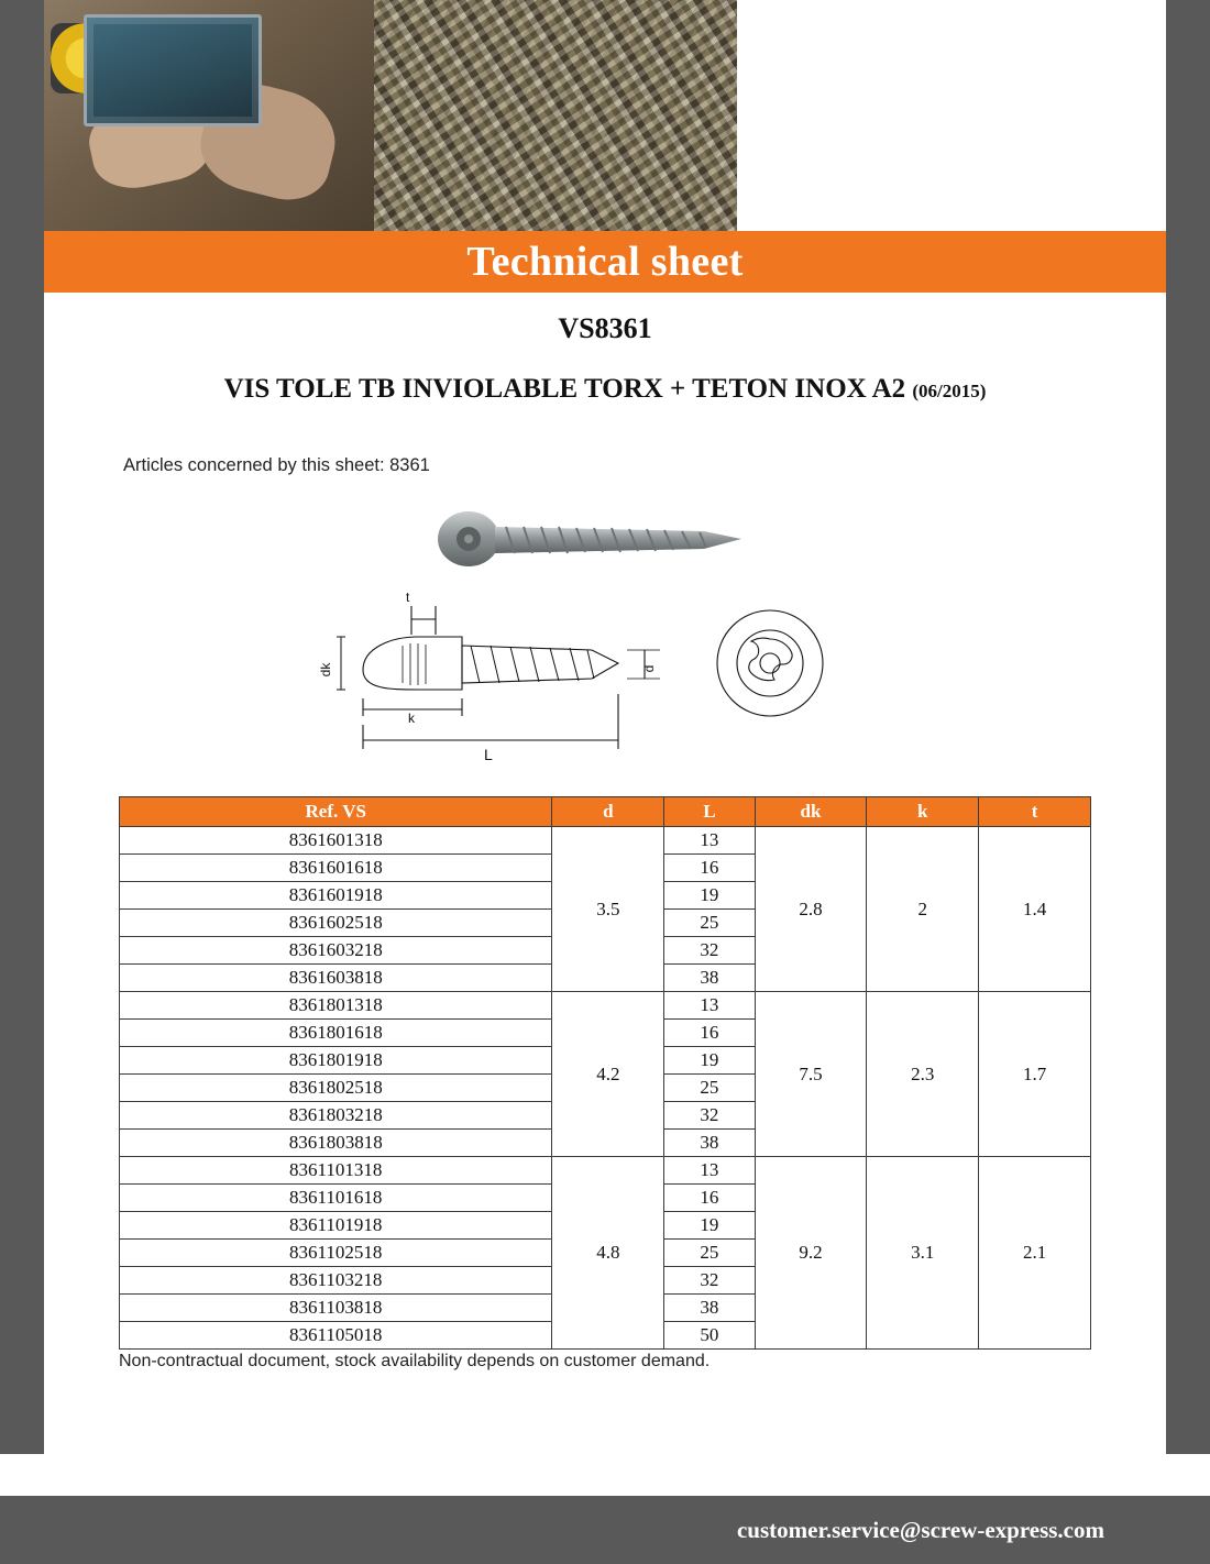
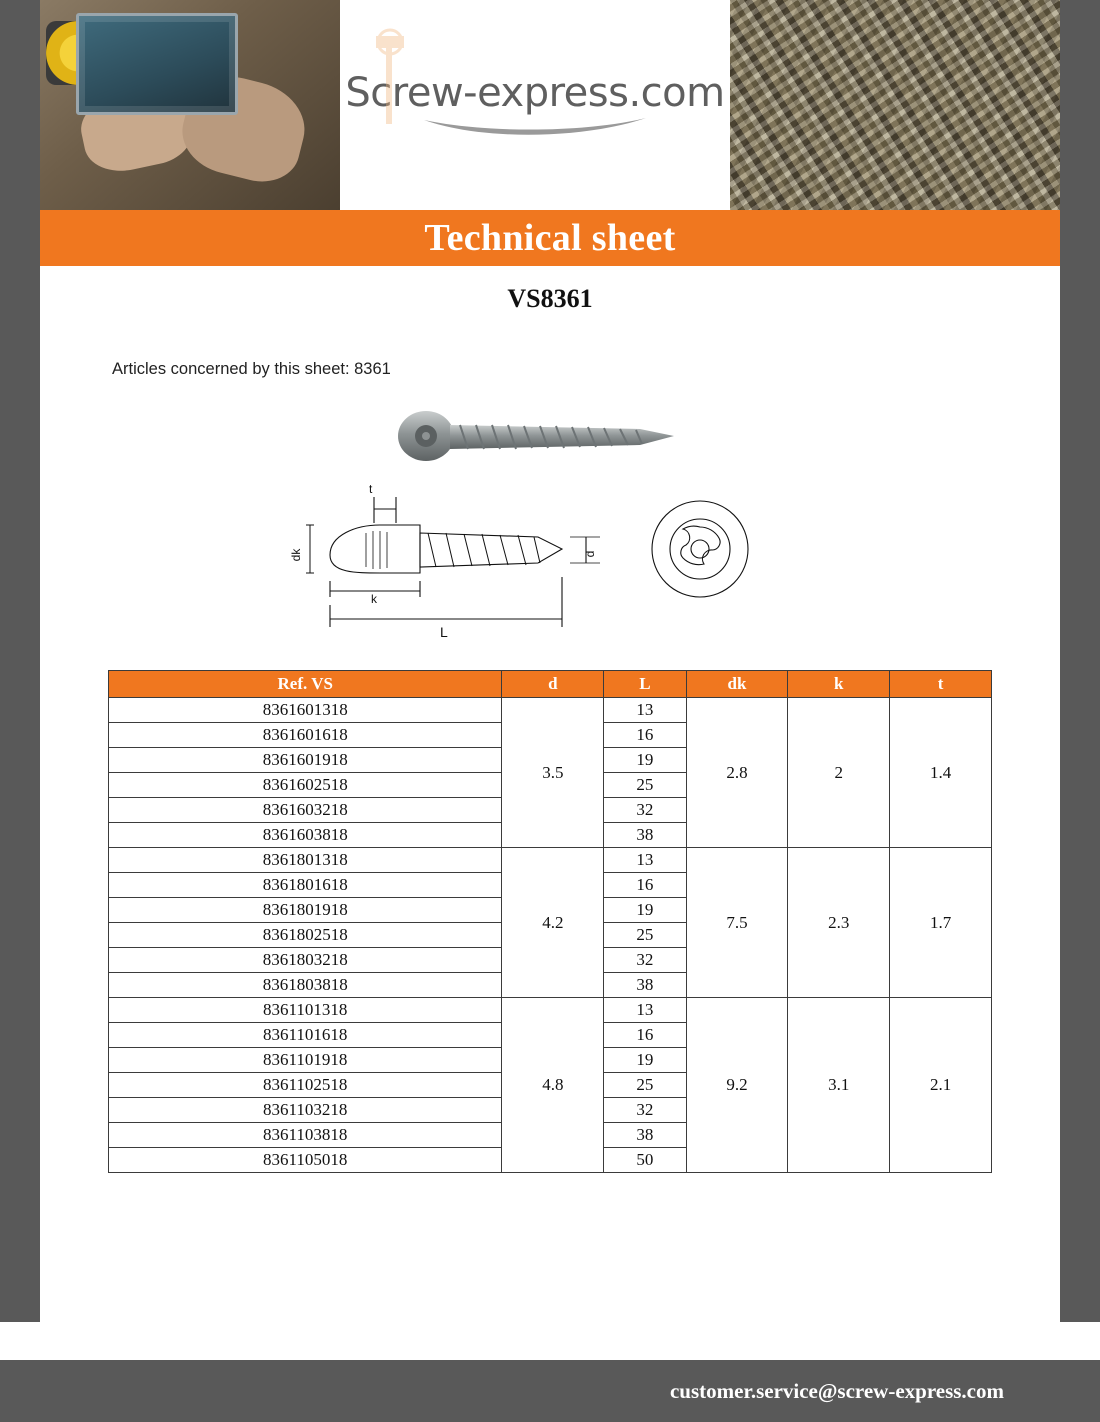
+ Screw-express.com
  Technical sheet
  VS8361
- VIS TOLE TB INVIOLABLE TORX + TETON INOX A2 (06/2015)
  Articles concerned by this sheet: 8361
  t
  k
  L
  Ref. VS	d	L	dk	k	t
  8361601318	3.5	13	2.8	2	1.4
  8361601618	16
  8361601918	19
  8361602518	25
  8361603218	32
  8361603818	38
  8361801318	4.2	13	7.5	2.3	1.7
  8361801618	16
  8361801918	19
  8361802518	25
  8361803218	32
  8361803818	38
  8361101318	4.8	13	9.2	3.1	2.1
  8361101618	16
  8361101918	19
  8361102518	25
  8361103218	32
  8361103818	38
  8361105018	50
- Non-contractual document, stock availability depends on customer demand.
  customer.service@screw-express.com
